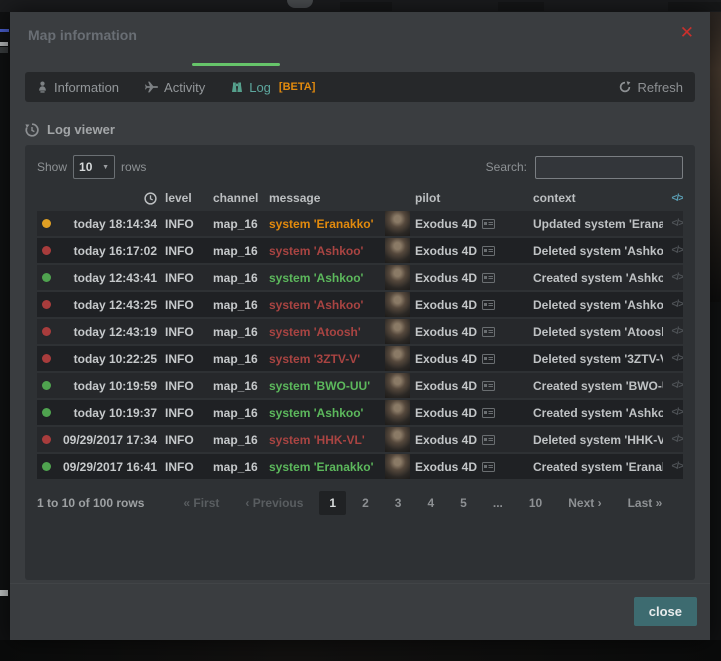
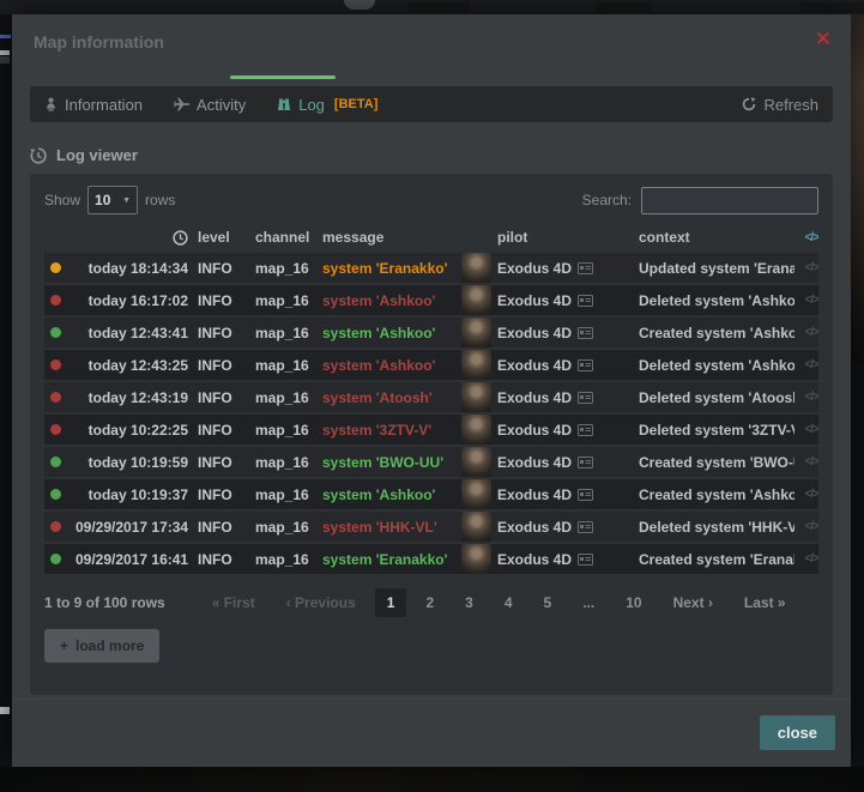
  Map information
  ✕
  Information
  Activity
  Log
  [BETA]
  Refresh
  Log viewer
  Show
  10
  rows
  Search:
  level
  channel
  message
  pilot
  context
  </>
  today 18:14:34
  INFO
  map_16
  system 'Eranakko'
  Exodus 4D
  Updated system 'Erana
  </>
  today 16:17:02
  INFO
  map_16
  system 'Ashkoo'
  Exodus 4D
  Deleted system 'Ashko
  </>
  today 12:43:41
  INFO
  map_16
  system 'Ashkoo'
  Exodus 4D
  Created system 'Ashko
  </>
  today 12:43:25
  INFO
  map_16
  system 'Ashkoo'
  Exodus 4D
  Deleted system 'Ashko
  </>
  today 12:43:19
  INFO
  map_16
  system 'Atoosh'
  Exodus 4D
  Deleted system 'Atoos
  </>
  today 10:22:25
  INFO
  map_16
  system '3ZTV-V'
  Exodus 4D
  Deleted system '3ZTV-
  </>
  today 10:19:59
  INFO
  map_16
  system 'BWO-UU'
  Exodus 4D
  Created system 'BWO-
  </>
  today 10:19:37
  INFO
  map_16
  system 'Ashkoo'
  Exodus 4D
  Created system 'Ashko
  </>
  09/29/2017 17:34
  INFO
  map_16
  system 'HHK-VL'
  Exodus 4D
  Deleted system 'HHK-V
  </>
  09/29/2017 16:41
  INFO
  map_16
  system 'Eranakko'
  Exodus 4D
  Created system 'Erana
  </>
- 1 to 10 of 100 rows
+ 1 to 9 of 100 rows
  « First
  ‹ Previous
  1
  2
  3
  4
  5
  ...
  10
  Next ›
  Last »
+ +
+ load more
  close
